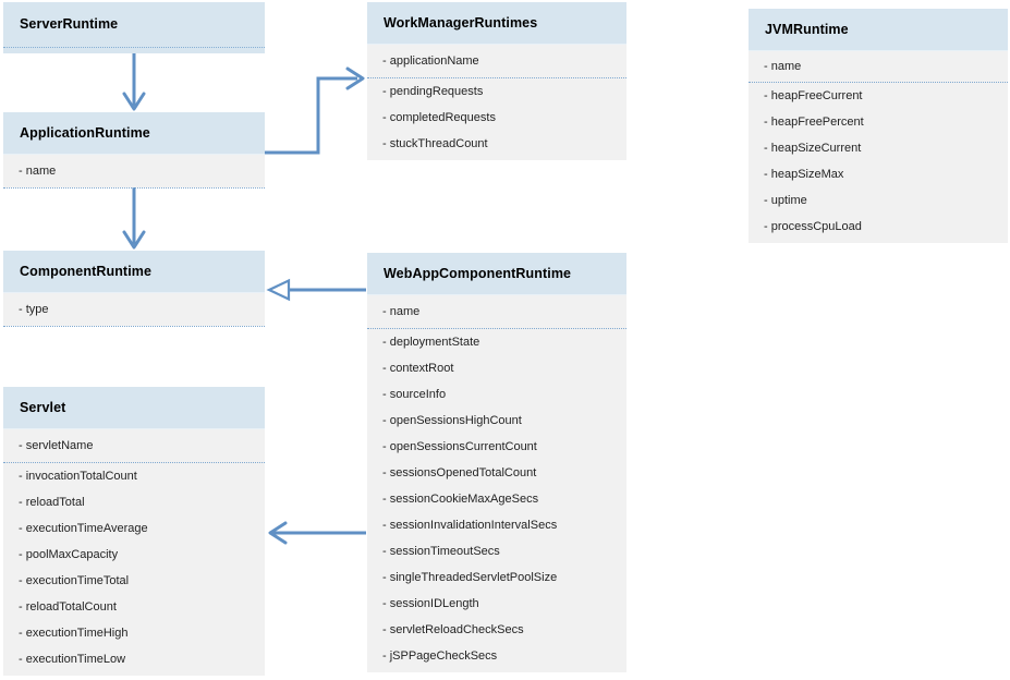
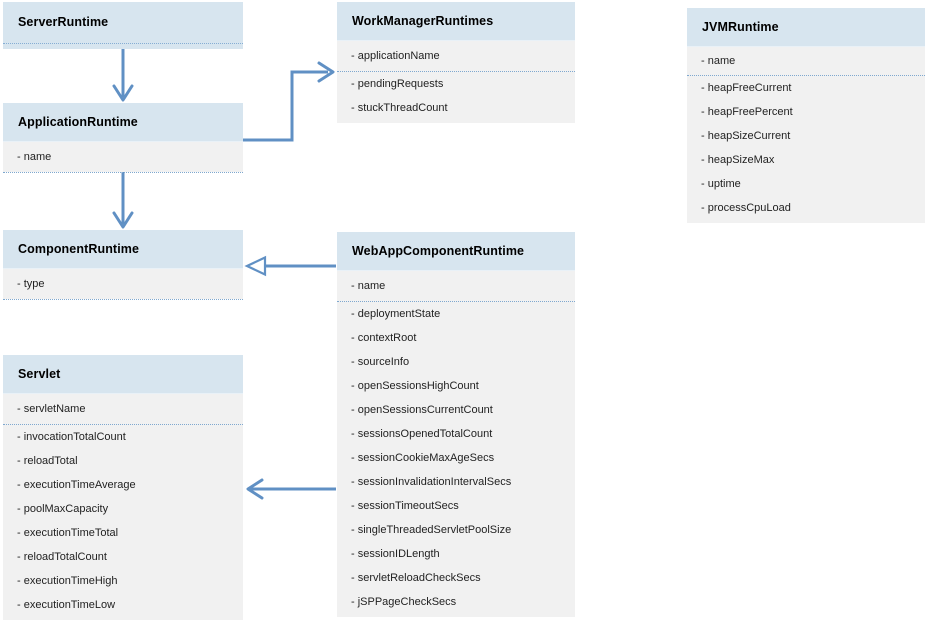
  ServerRuntime
  ApplicationRuntime
  - name
  ComponentRuntime
  - type
  Servlet
  - servletName
  - invocationTotalCount
  - reloadTotal
  - executionTimeAverage
  - poolMaxCapacity
  - executionTimeTotal
  - reloadTotalCount
  - executionTimeHigh
  - executionTimeLow
  WorkManagerRuntimes
  - applicationName
  - pendingRequests
- - completedRequests
  - stuckThreadCount
  WebAppComponentRuntime
  - name
  - deploymentState
  - contextRoot
  - sourceInfo
  - openSessionsHighCount
  - openSessionsCurrentCount
  - sessionsOpenedTotalCount
  - sessionCookieMaxAgeSecs
  - sessionInvalidationIntervalSecs
  - sessionTimeoutSecs
  - singleThreadedServletPoolSize
  - sessionIDLength
  - servletReloadCheckSecs
  - jSPPageCheckSecs
  JVMRuntime
  - name
  - heapFreeCurrent
  - heapFreePercent
  - heapSizeCurrent
  - heapSizeMax
  - uptime
  - processCpuLoad
